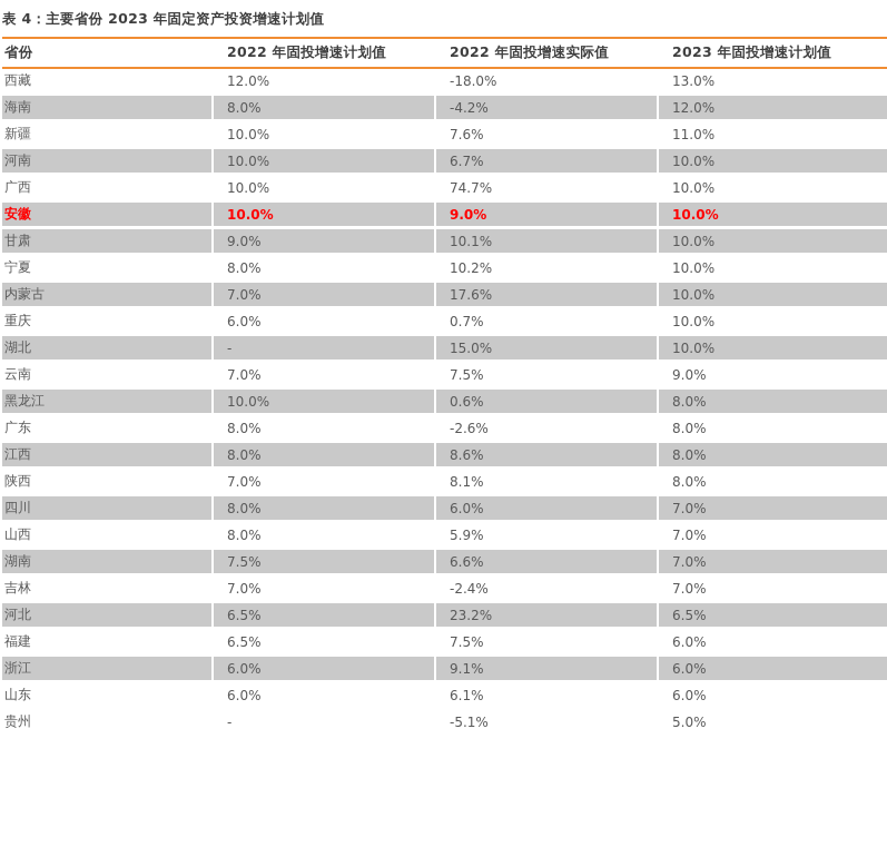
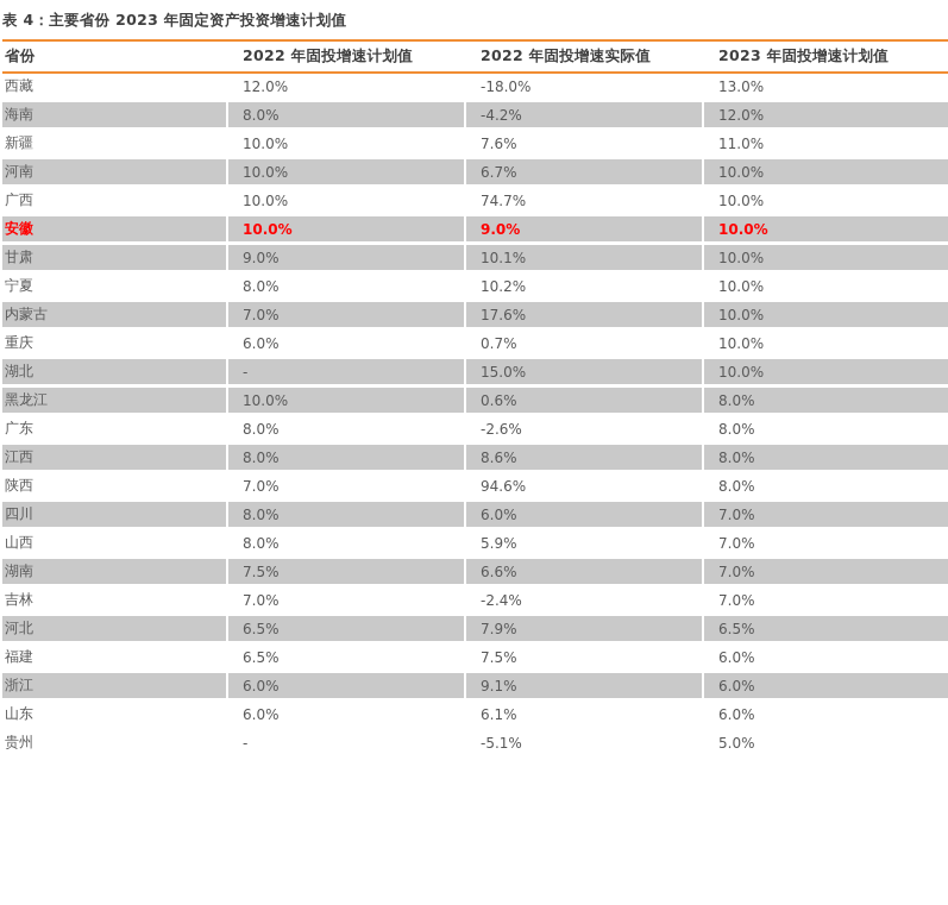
  表 4：主要省份 2023 年固定资产投资增速计划值
  省份	2022 年固投增速计划值	2022 年固投增速实际值	2023 年固投增速计划值
  西藏	12.0%	-18.0%	13.0%
  海南	8.0%	-4.2%	12.0%
  新疆	10.0%	7.6%	11.0%
  河南	10.0%	6.7%	10.0%
  广西	10.0%	74.7%	10.0%
  安徽	10.0%	9.0%	10.0%
  甘肃	9.0%	10.1%	10.0%
  宁夏	8.0%	10.2%	10.0%
  内蒙古	7.0%	17.6%	10.0%
  重庆	6.0%	0.7%	10.0%
  湖北	-	15.0%	10.0%
- 云南	7.0%	7.5%	9.0%
  黑龙江	10.0%	0.6%	8.0%
  广东	8.0%	-2.6%	8.0%
  江西	8.0%	8.6%	8.0%
- 陕西	7.0%	8.1%	8.0%
+ 陕西	7.0%	94.6%	8.0%
  四川	8.0%	6.0%	7.0%
  山西	8.0%	5.9%	7.0%
  湖南	7.5%	6.6%	7.0%
  吉林	7.0%	-2.4%	7.0%
- 河北	6.5%	23.2%	6.5%
+ 河北	6.5%	7.9%	6.5%
  福建	6.5%	7.5%	6.0%
  浙江	6.0%	9.1%	6.0%
  山东	6.0%	6.1%	6.0%
  贵州	-	-5.1%	5.0%
